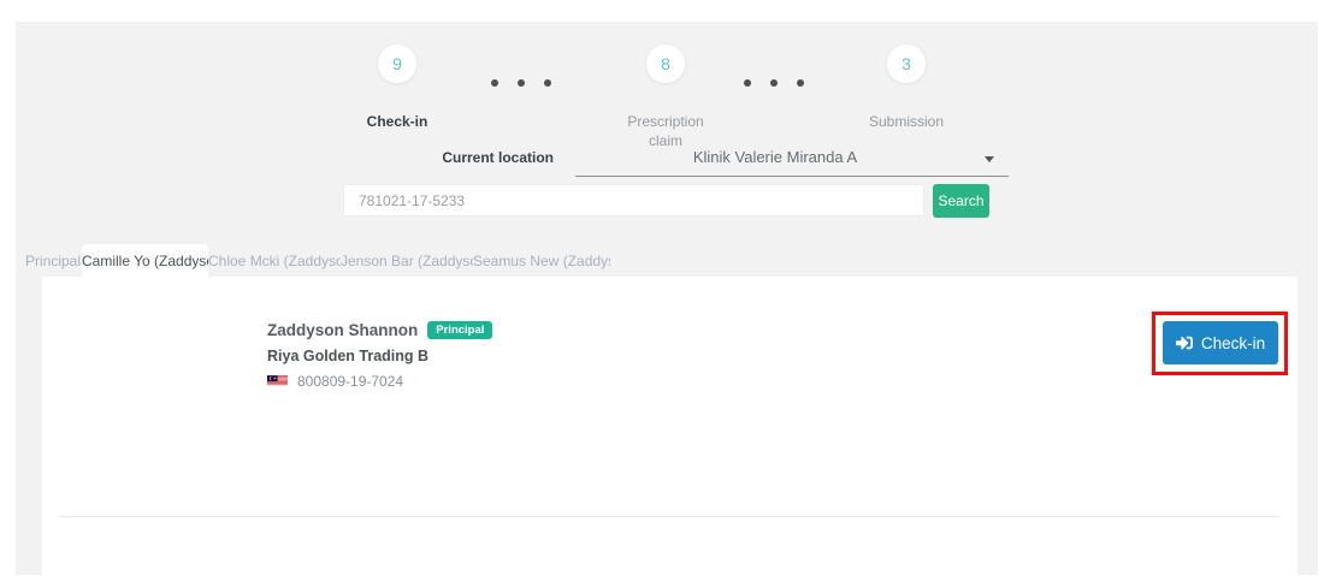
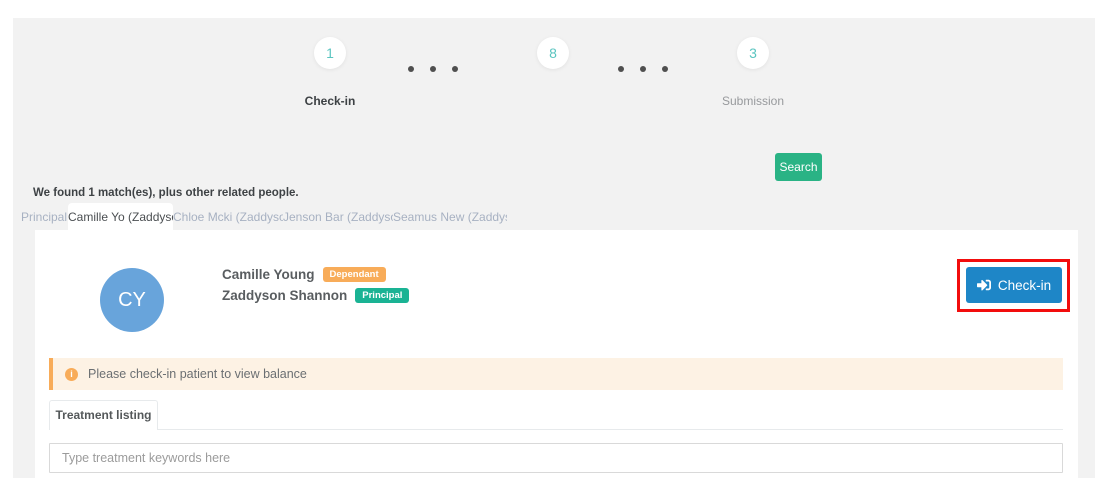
- 9
+ 1
  Check-in
  8
- Prescription claim
  3
  Submission
- Current location
- Klinik Valerie Miranda A
- 781021-17-5233
  Search
+ We found 1 match(es), plus other related people.
  Principal
  Camille Yo (Zaddys
  Chloe Mcki (Zaddyso
  Jenson Bar (Zaddys
  Seamus New (Zaddy
+ CY
+ Camille Young
+ Dependant
  Zaddyson Shannon
  Principal
- Riya Golden Trading B
- 800809-19-7024
  Check-in
+ i
+ Please check-in patient to view balance
+ Treatment listing
+ Type treatment keywords here
